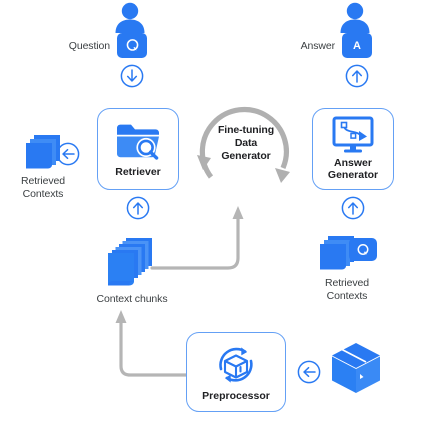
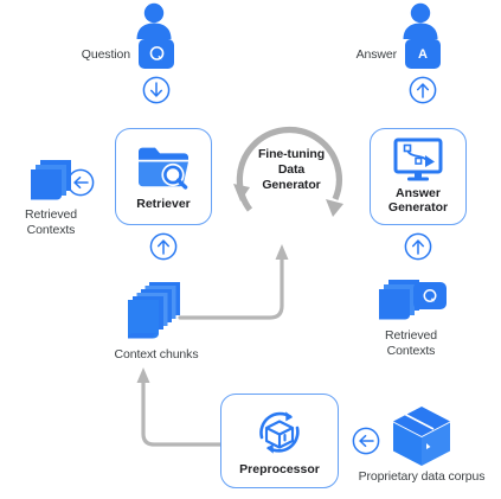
  Question
  Answer
  A
  Retriever
  Retrieved
  Contexts
  Fine-tuning
  Data
  Generator
  Answer
  Generator
  Context chunks
  Retrieved
  Contexts
  Preprocessor
+ Proprietary data corpus
